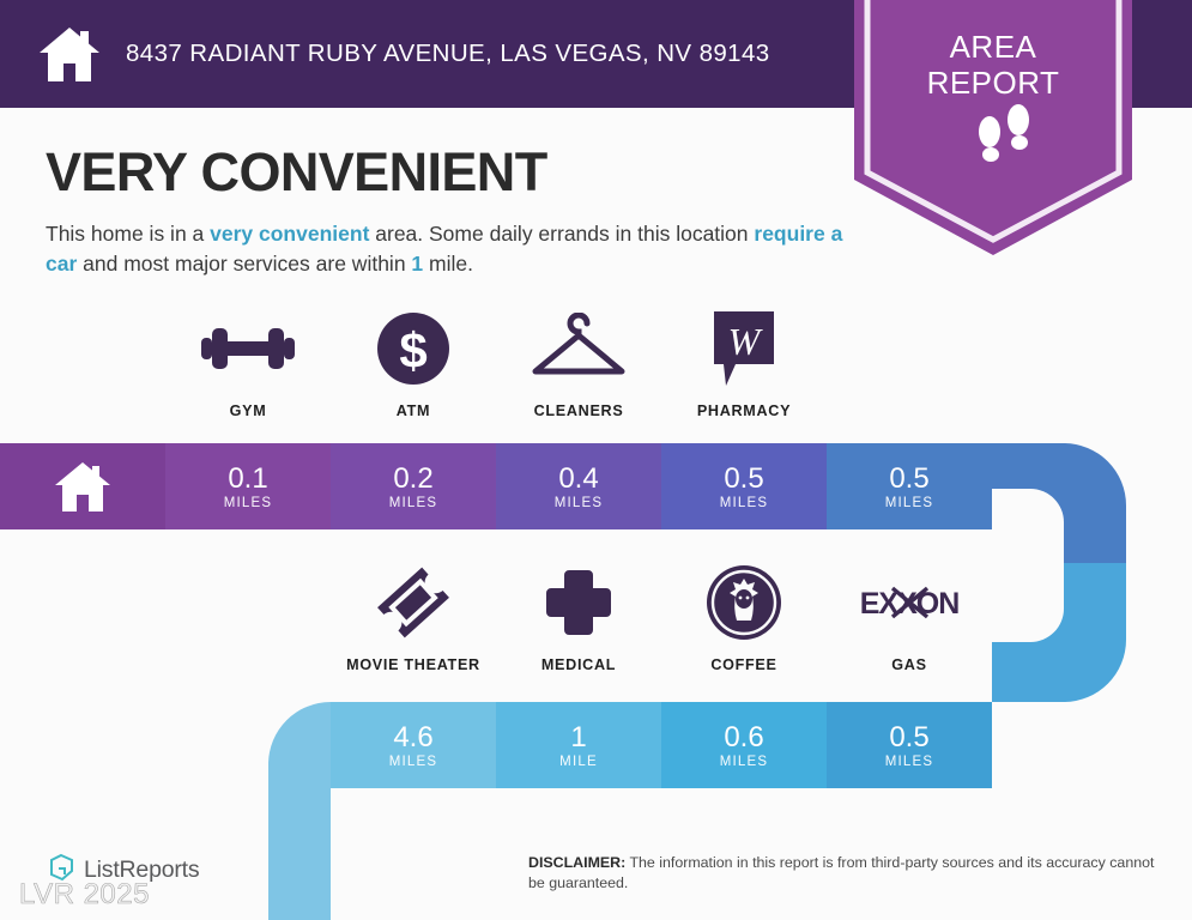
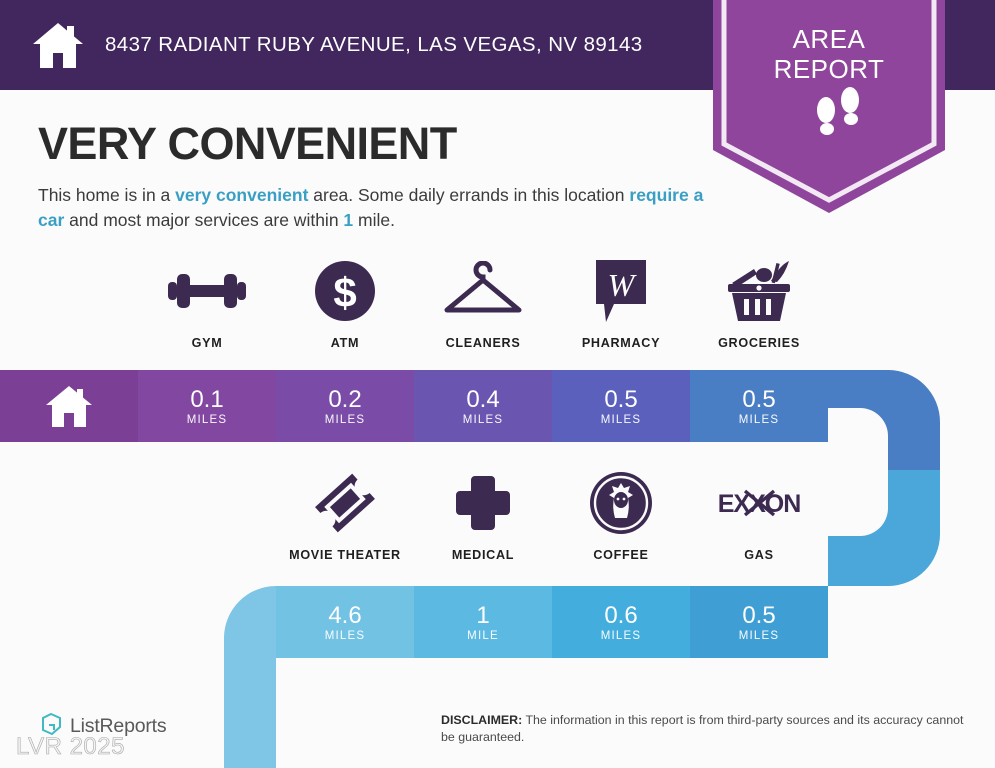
  8437 RADIANT RUBY AVENUE, LAS VEGAS, NV 89143
  AREA
  REPORT
  VERY CONVENIENT
  This home is in a very convenient area. Some daily errands in this location require a car and most major services are within 1 mile.
  GYM
  $
  ATM
  CLEANERS
  W
  PHARMACY
+ GROCERIES
  0.1
  MILES
  0.2
  MILES
  0.4
  MILES
  0.5
  MILES
  0.5
  MILES
  MOVIE THEATER
  MEDICAL
  COFFEE
  EXON
  GAS
  4.6
  MILES
  1
  MILE
  0.6
  MILES
  0.5
  MILES
  ListReports
  LVR 2025
  DISCLAIMER: The information in this report is from third-party sources and its accuracy cannot be guaranteed.
